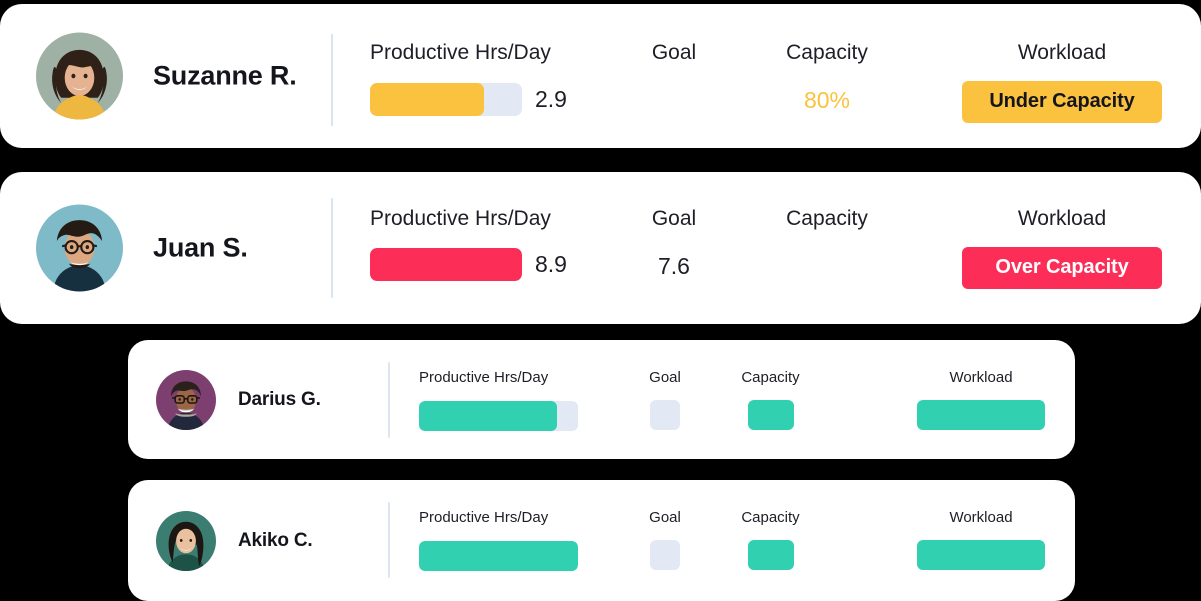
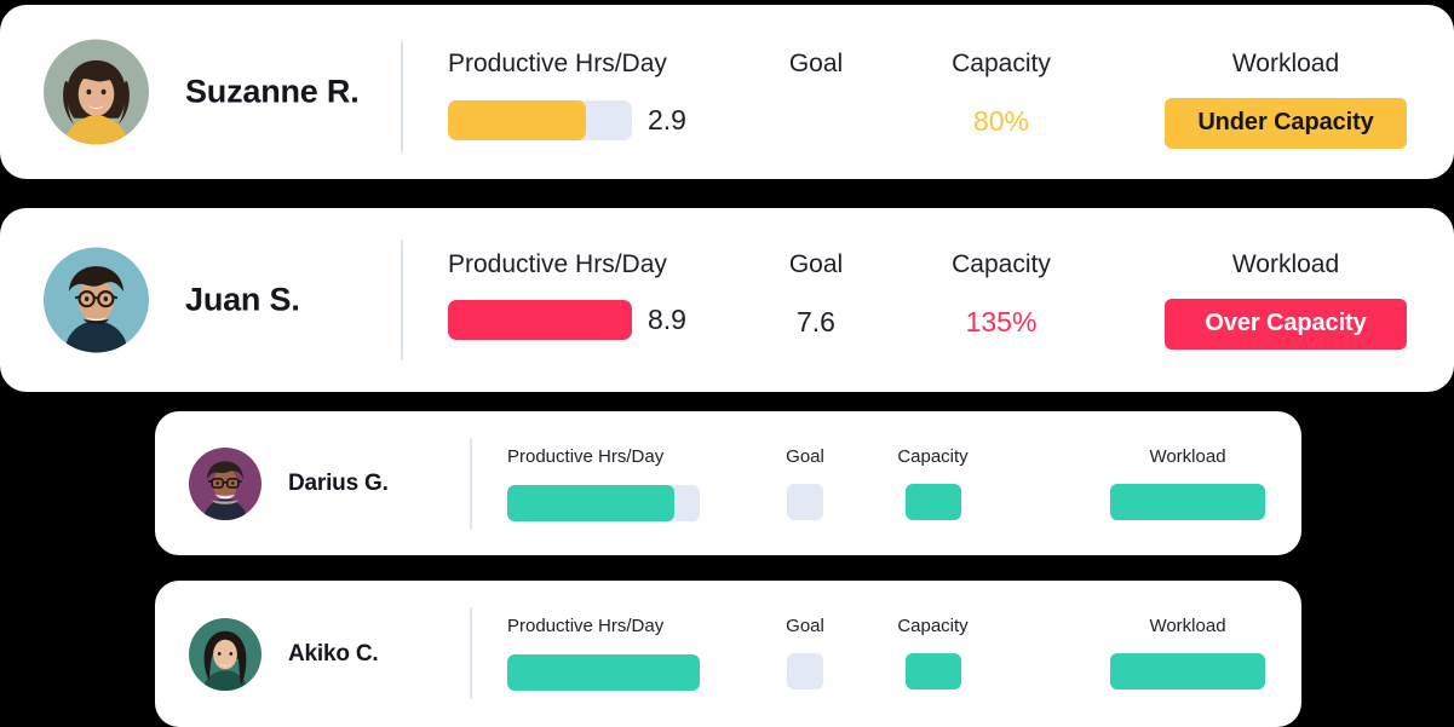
  Suzanne R.
  Productive Hrs/Day
  2.9
  Goal
  Capacity
  80%
  Workload
  Under Capacity
  Juan S.
  Productive Hrs/Day
  8.9
  Goal
  7.6
  Capacity
+ 135%
  Workload
  Over Capacity
  Darius G.
  Productive Hrs/Day
  Goal
  Capacity
  Workload
  Akiko C.
  Productive Hrs/Day
  Goal
  Capacity
  Workload
